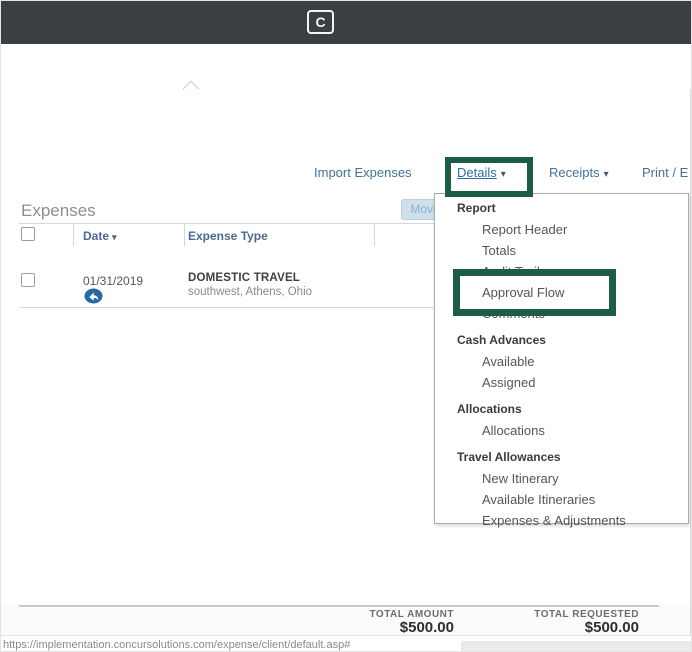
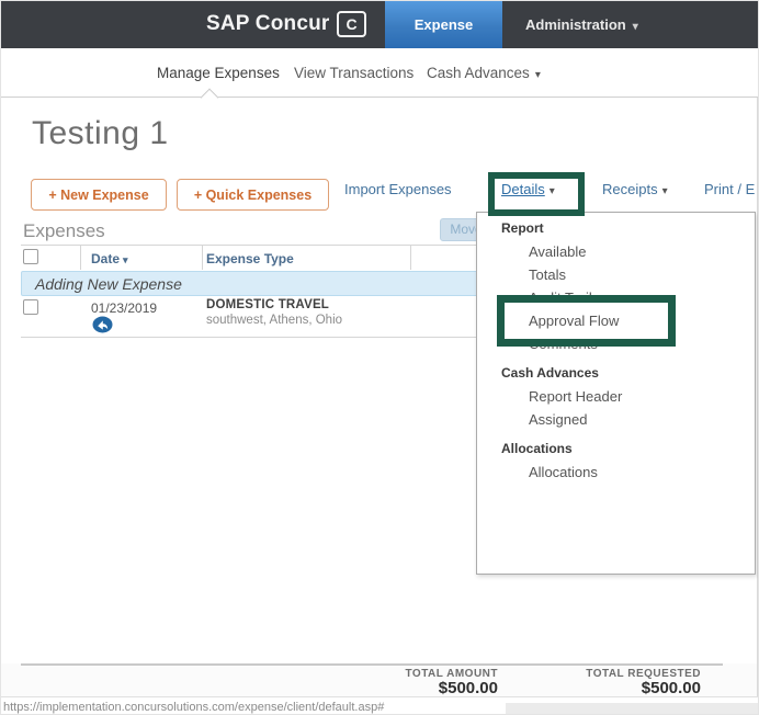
+ SAP Concur
  C
+ Expense
+ Administration ▾
+ Manage Expenses
+ View Transactions
+ Cash Advances ▾
+ Testing 1
+ + New Expense
+ + Quick Expenses
  Import Expenses
  Details ▾
  Receipts ▾
  Print / E
  Expenses
  Mov
  Date ▾
  Expense Type
+ Adding New Expense
- 01/31/2019
+ 01/23/2019
  DOMESTIC TRAVEL
  southwest, Athens, Ohio
  Report
- Report Header
+ Available
  Totals
  Audit Trail
  Approval Flow
  Comments
  Cash Advances
- Available
+ Report Header
  Assigned
  Allocations
  Allocations
- Travel Allowances
- New Itinerary
- Available Itineraries
- Expenses & Adjustments
  TOTAL AMOUNT
  $500.00
  TOTAL REQUESTED
  $500.00
  https://implementation.concursolutions.com/expense/client/default.asp#
